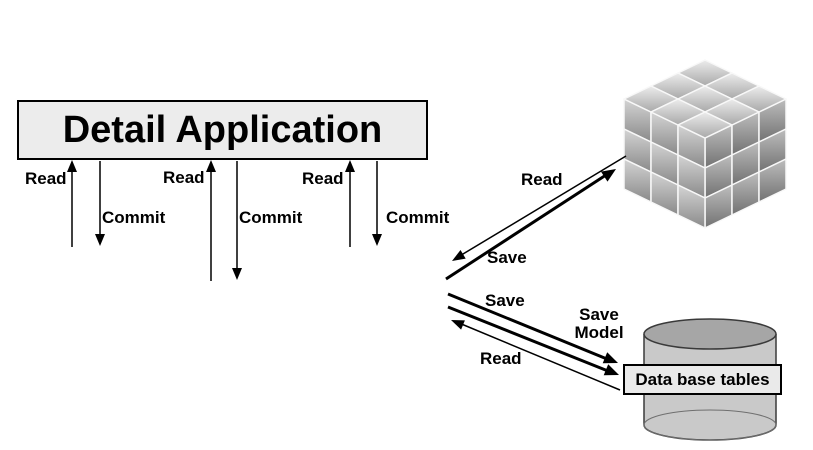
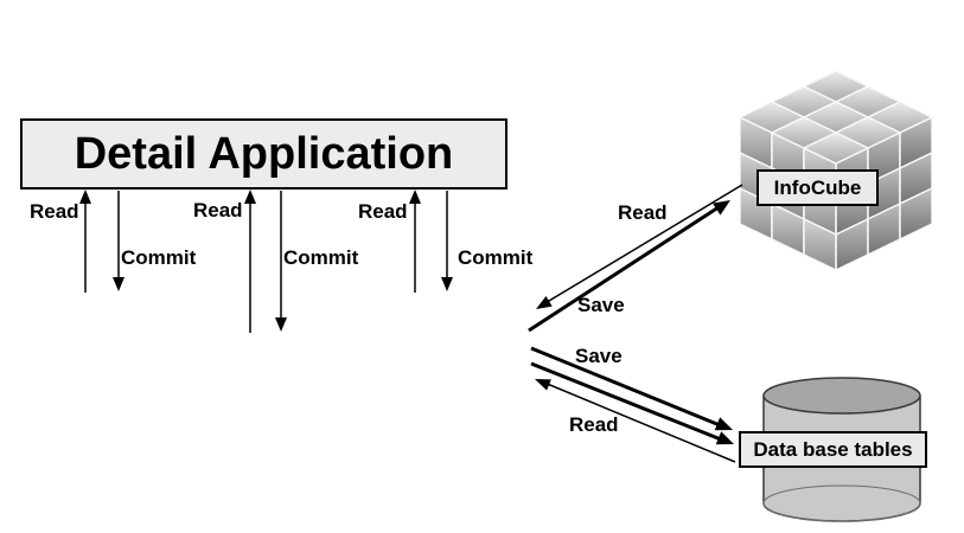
  Detail Application
  Read
  Commit
  Read
  Commit
  Read
  Commit
  Read
  Save
  Save
- Save Model
  Read
+ InfoCube
  Data base tables
